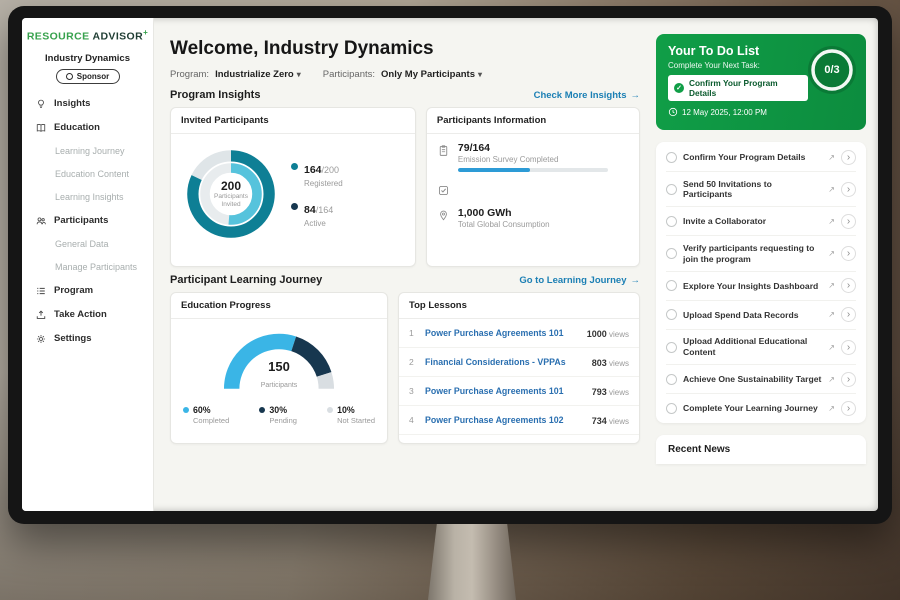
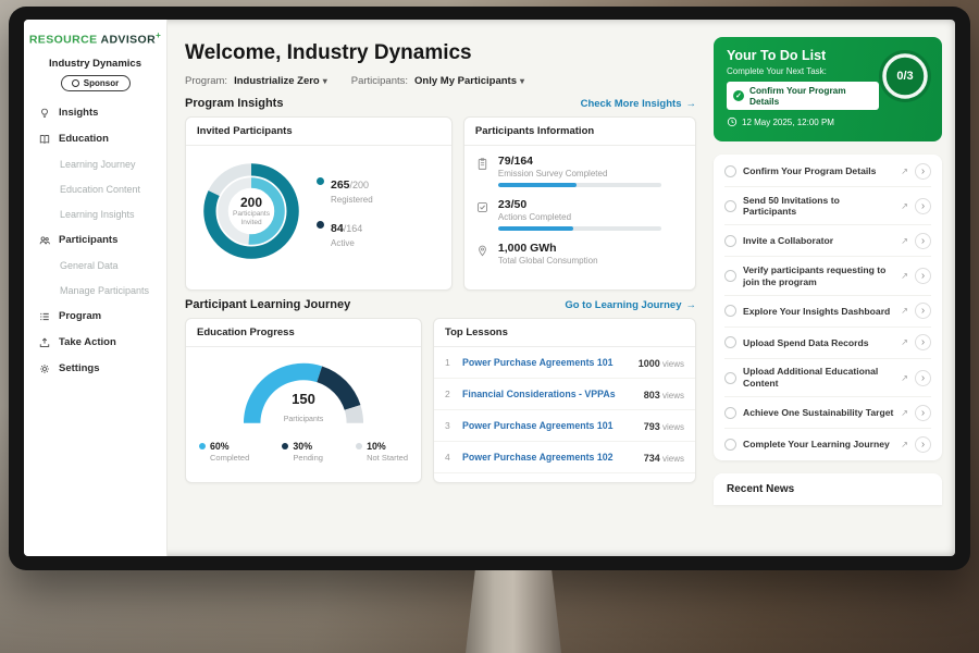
  RESOURCE ADVISOR+
  Industry Dynamics
  Sponsor
  Insights
  Education
  Learning Journey
  Education Content
  Learning Insights
  Participants
  General Data
  Manage Participants
  Program
  Take Action
  Settings
  Welcome, Industry Dynamics
  Program:
  Industrialize Zero
  ▾
  Participants:
  Only My Participants
  ▾
  Program Insights
  Check More Insights
  →
  Invited Participants
  200
- 164/200
+ 265/200
  Registered
  84/164
  Active
  Participants Information
  79/164
  Emission Survey Completed
+ 23/50
+ Actions Completed
  1,000 GWh
  Total Global Consumption
  Participant Learning Journey
  Go to Learning Journey
  →
  Education Progress
  150
  60%
  Completed
  30%
  Pending
  10%
  Not Started
  Top Lessons
  1
  Power Purchase Agreements 101
  1000 views
  2
  Financial Considerations - VPPAs
  803 views
  3
  Power Purchase Agreements 101
  793 views
  4
  Power Purchase Agreements 102
  734 views
  Your To Do List
  Complete Your Next Task:
  Confirm Your Program Details
  12 May 2025, 12:00 PM
  0/3
  Confirm Your Program Details
  ↗
  ›
  Send 50 Invitations to Participants
  ↗
  ›
  Invite a Collaborator
  ↗
  ›
  Verify participants requesting to join the program
  ↗
  ›
  Explore Your Insights Dashboard
  ↗
  ›
  Upload Spend Data Records
  ↗
  ›
  Upload Additional Educational Content
  ↗
  ›
  Achieve One Sustainability Target
  ↗
  ›
  Complete Your Learning Journey
  ↗
  ›
  Recent News
